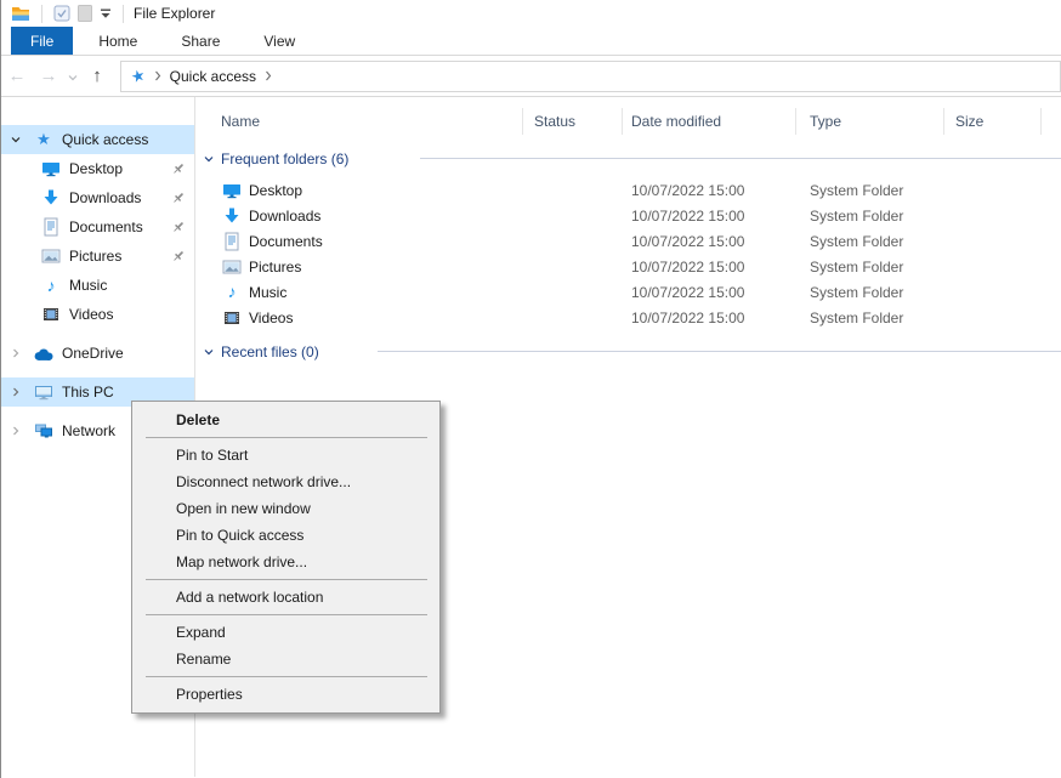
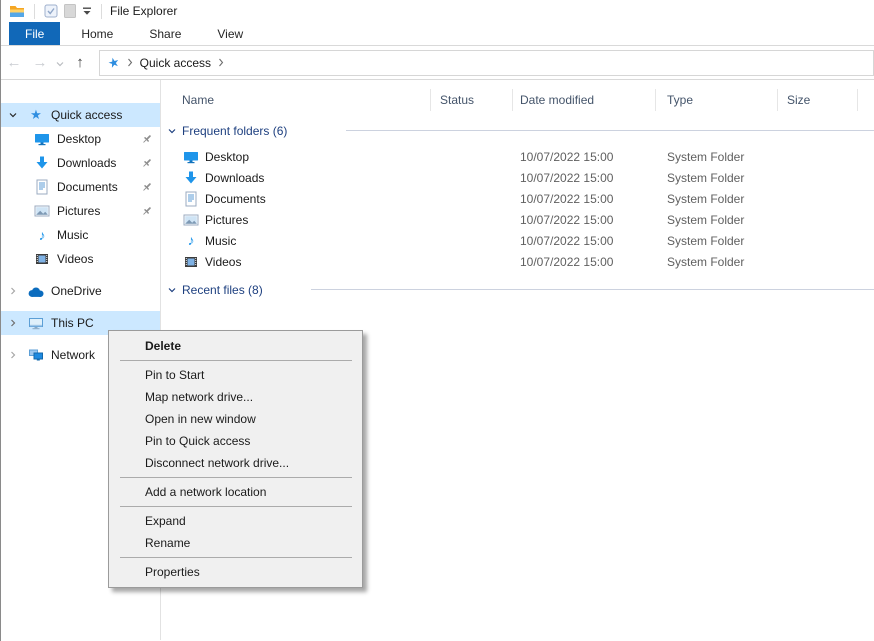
  File Explorer
  File
  Home
  Share
  View
  ←
  →
  ↑
  Quick access
  ★
  Quick access
  Desktop
  Downloads
  Documents
  Pictures
  ♪
  Music
  Videos
  OneDrive
  This PC
  Network
  Name
  Status
  Date modified
  Type
  Size
  Frequent folders (6)
  Desktop
  10/07/2022 15:00
  System Folder
  Downloads
  10/07/2022 15:00
  System Folder
  Documents
  10/07/2022 15:00
  System Folder
  Pictures
  10/07/2022 15:00
  System Folder
  ♪
  Music
  10/07/2022 15:00
  System Folder
  Videos
  10/07/2022 15:00
  System Folder
- Recent files (0)
+ Recent files (8)
  Delete
  Pin to Start
- Disconnect network drive...
+ Map network drive...
  Open in new window
  Pin to Quick access
- Map network drive...
+ Disconnect network drive...
  Add a network location
  Expand
  Rename
  Properties
